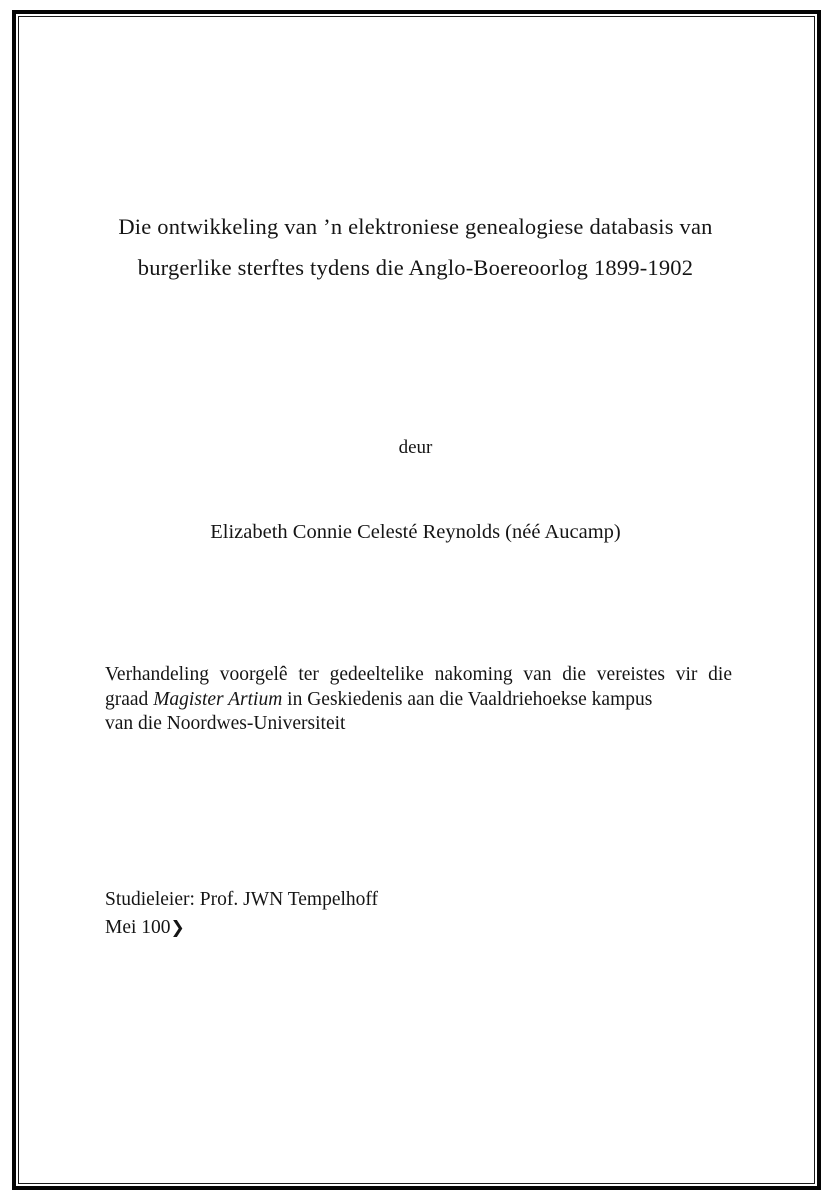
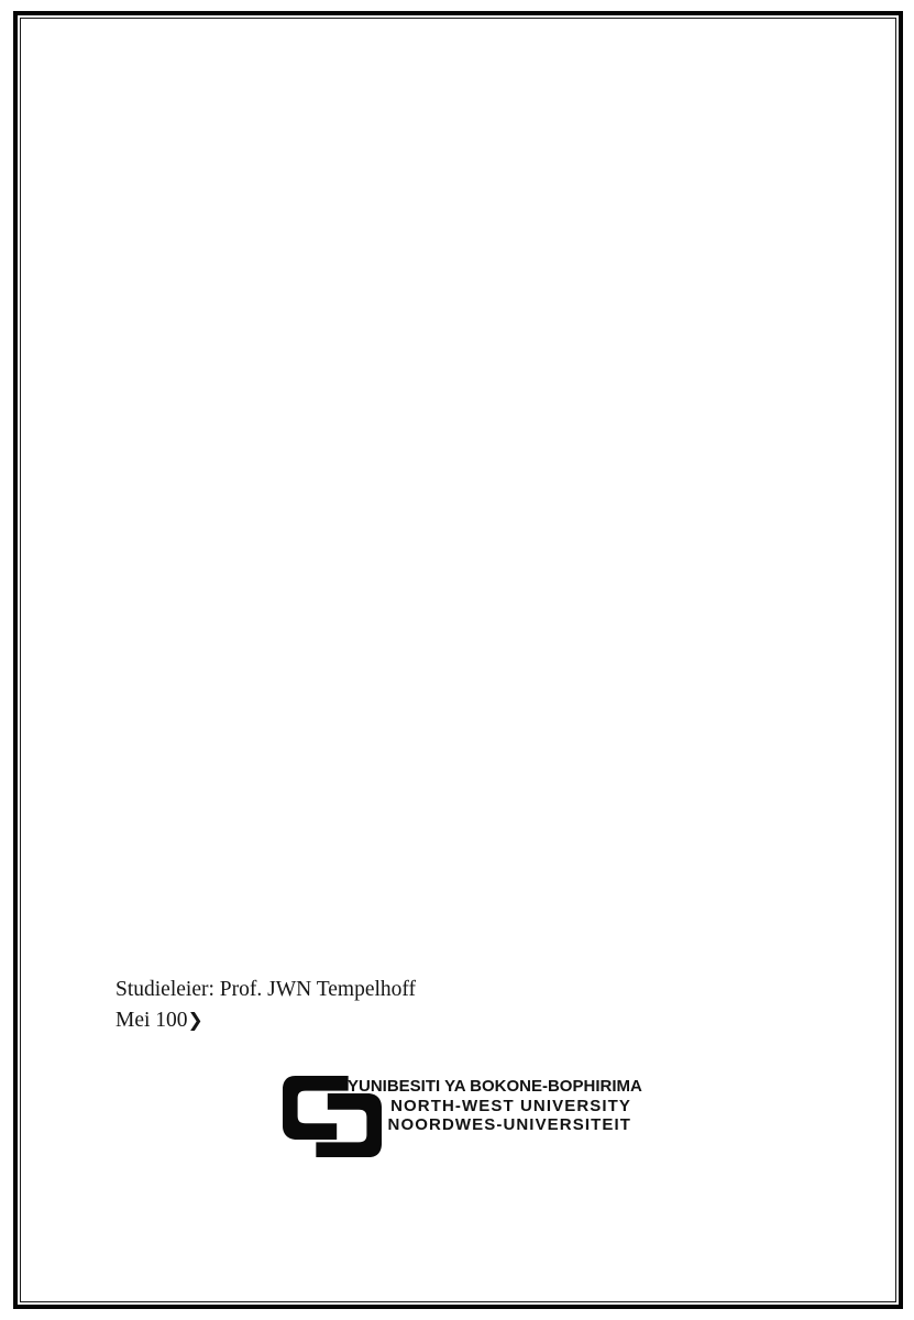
- Die ontwikkeling van ’n elektroniese genealogiese databasis van
- burgerlike sterftes tydens die Anglo-Boereoorlog 1899-1902
- deur
- Elizabeth Connie Celesté Reynolds (néé Aucamp)
- Verhandeling voorgelê ter gedeeltelike nakoming van die vereistes vir die
- graad Magister Artium in Geskiedenis aan die Vaaldriehoekse kampus
- van die Noordwes-Universiteit
  Studieleier: Prof. JWN Tempelhoff
  Mei 100❯
+ YUNIBESITI YA BOKONE-BOPHIRIMA
+ NORTH-WEST UNIVERSITY
+ NOORDWES-UNIVERSITEIT
